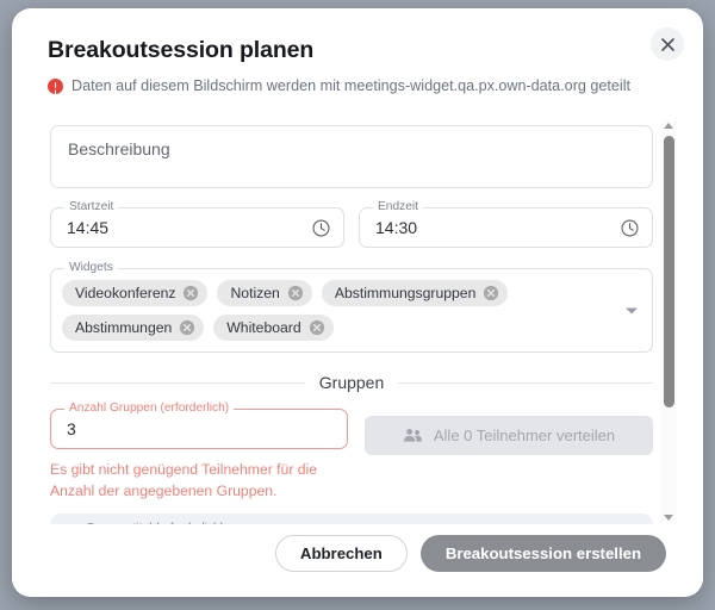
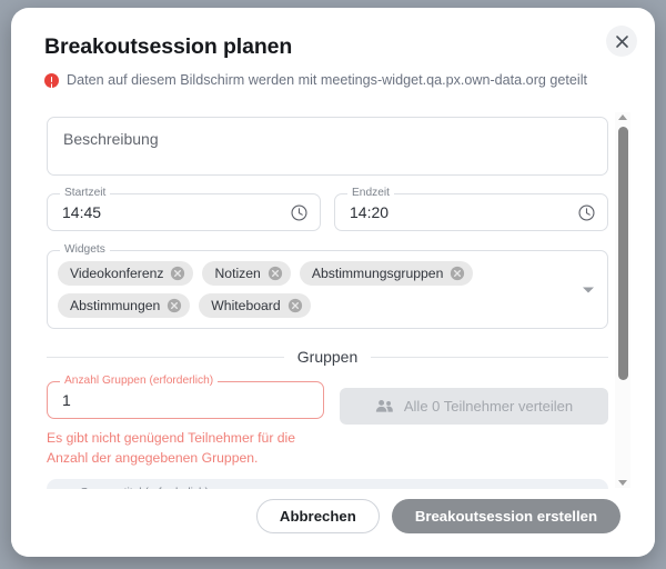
  Breakoutsession planen
  Daten auf diesem Bildschirm werden mit meetings-widget.qa.px.own-data.org geteilt
  Beschreibung
  Startzeit
  14:45
  Endzeit
- 14:30
+ 14:20
  Widgets
  Videokonferenz
  Notizen
  Abstimmungsgruppen
  Abstimmungen
  Whiteboard
  Gruppen
  Anzahl Gruppen (erforderlich)
- 3
+ 1
  Es gibt nicht genügend Teilnehmer für die Anzahl der angegebenen Gruppen.
  Alle 0 Teilnehmer verteilen
  Abbrechen
  Breakoutsession erstellen
